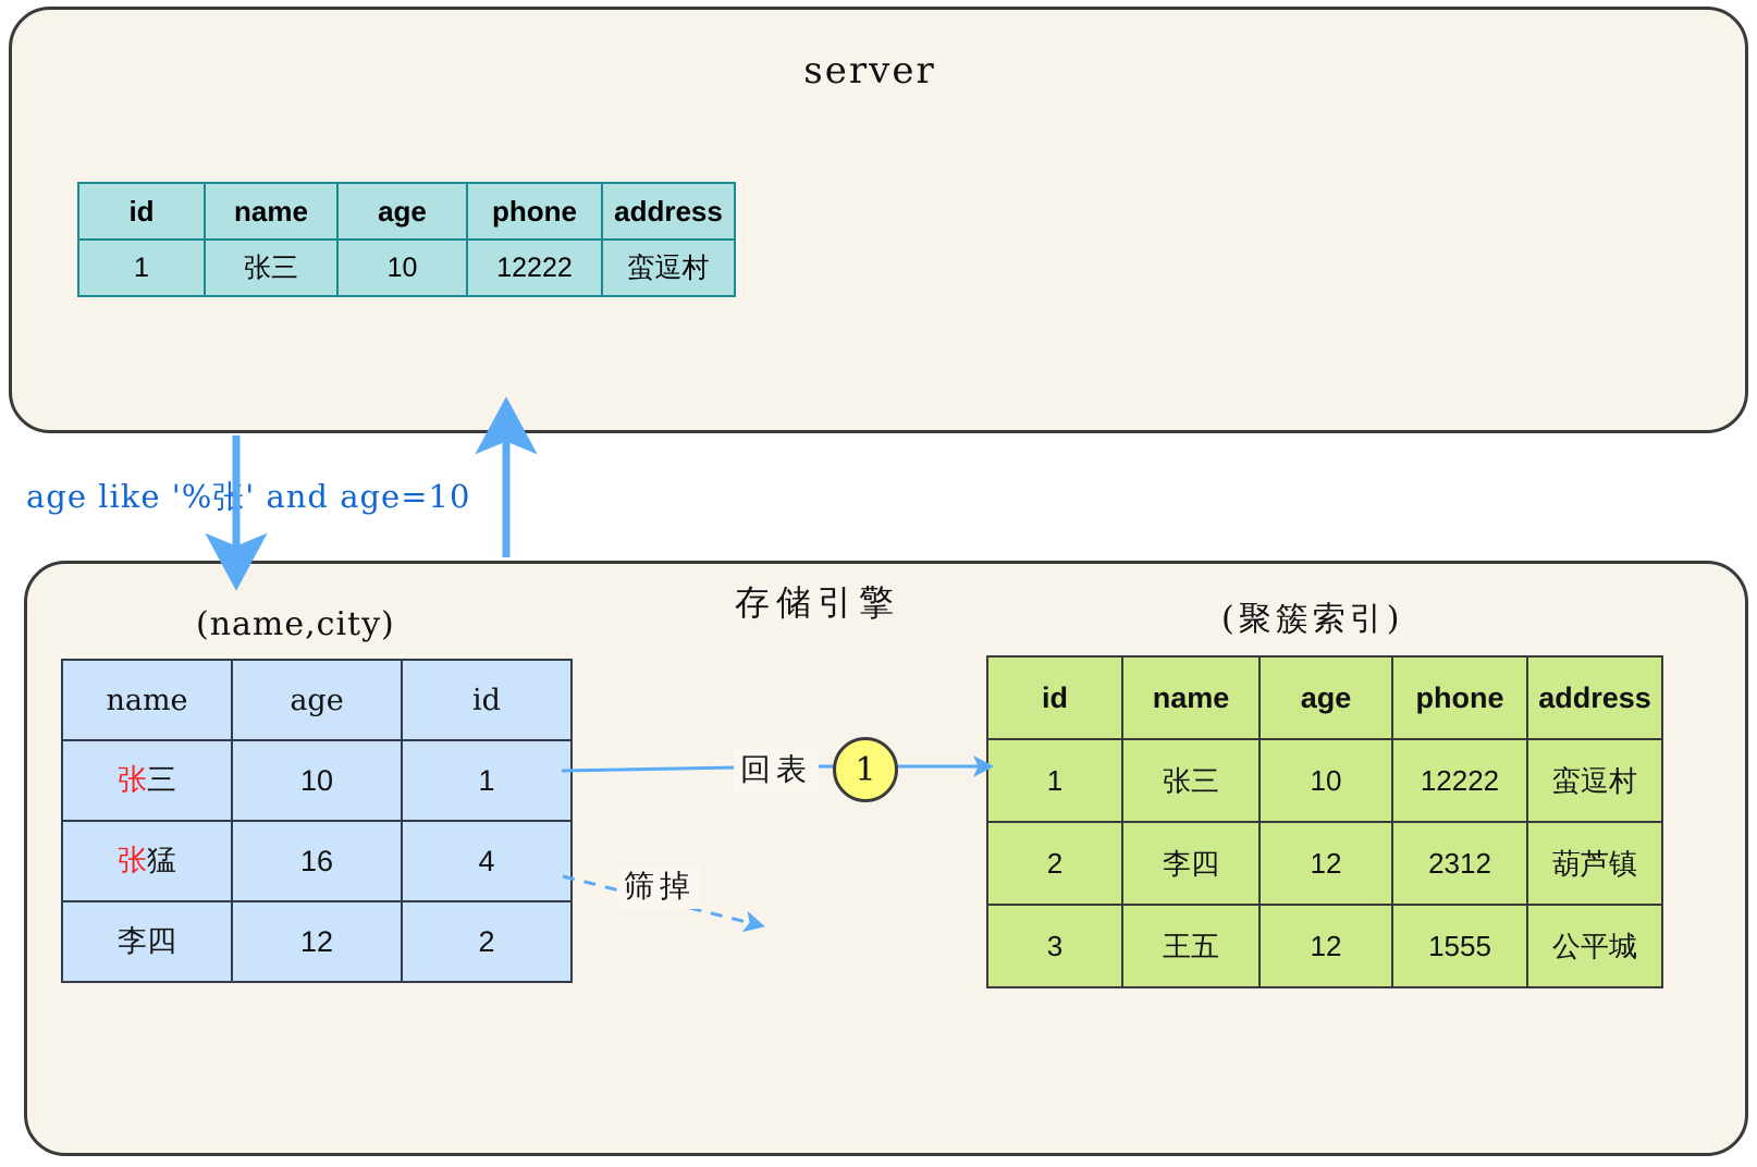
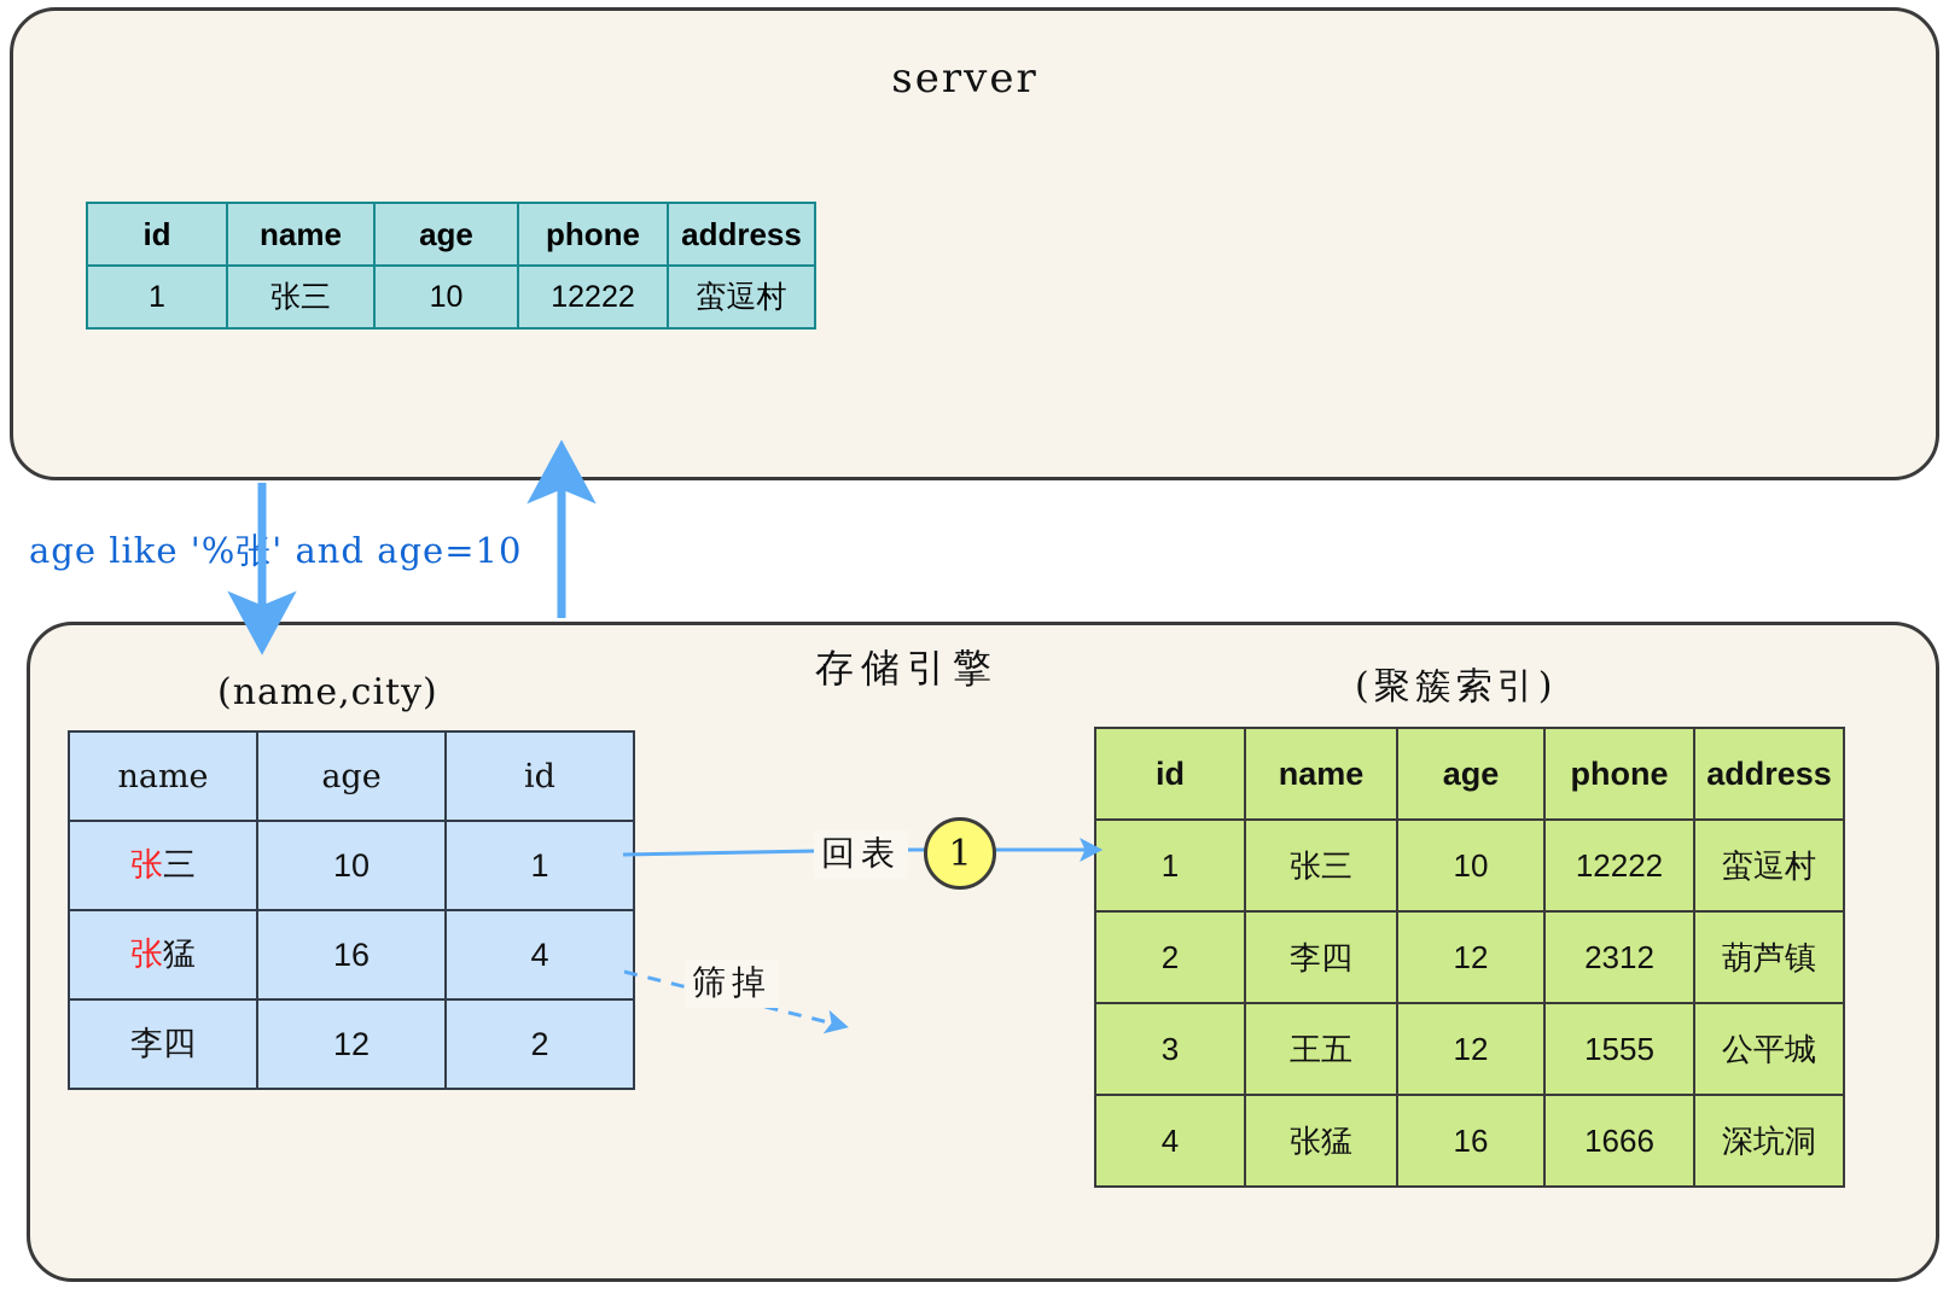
  server
  id	name	age	phone	address
  1	张三	10	12222	蛮逗村
  age like '%张' and age=10
  存储引擎
  (name,city)
  (聚簇索引)
  name	age	id
  张三	10	1
  张猛	16	4
  李四	12	2
  id	name	age	phone	address
  1	张三	10	12222	蛮逗村
  2	李四	12	2312	葫芦镇
  3	王五	12	1555	公平城
+ 4	张猛	16	1666	深坑洞
  回表
  筛掉
  1
